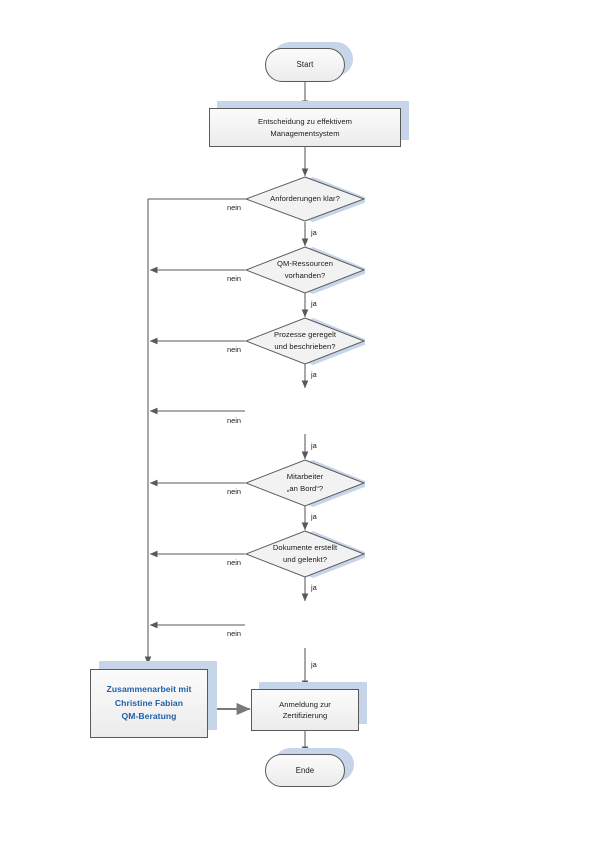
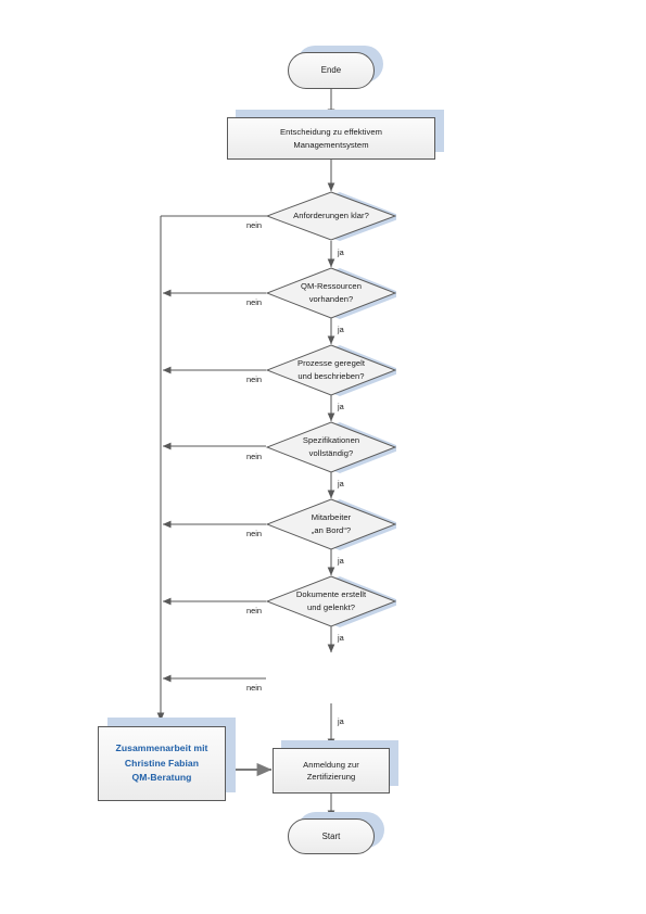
- Start
+ Ende
  Entscheidung zu effektivem
  Managementsystem
  Anforderungen klar?
  QM-Ressourcen
  vorhanden?
  Prozesse geregelt
  und beschrieben?
+ Spezifikationen
+ vollständig?
  Mitarbeiter
  „an Bord“?
  Dokumente erstellt
  und gelenkt?
  Zusammenarbeit mit
  Christine Fabian
  QM-Beratung
  Anmeldung zur
  Zertifizierung
- Ende
+ Start
  ja
  ja
  ja
  ja
  ja
  ja
  ja
  nein
  nein
  nein
  nein
  nein
  nein
  nein
